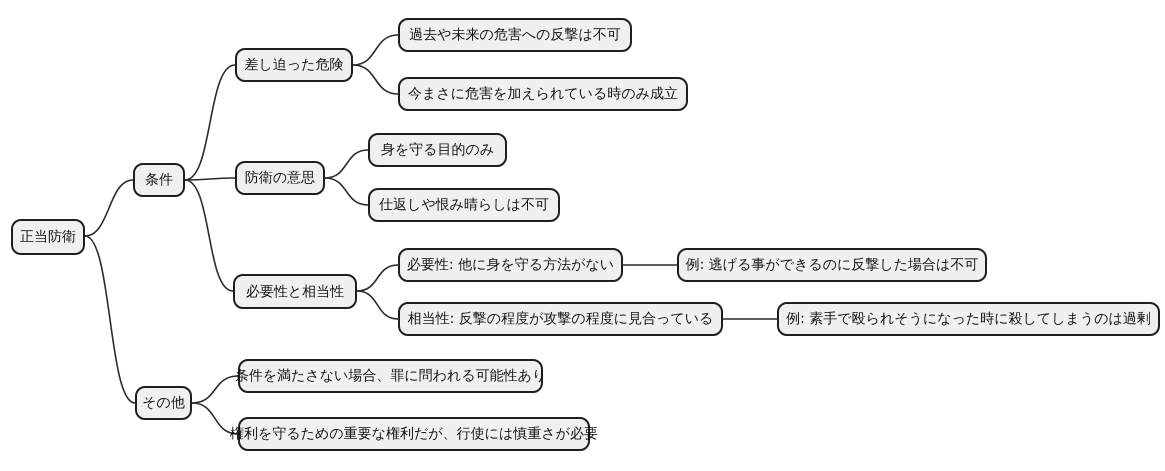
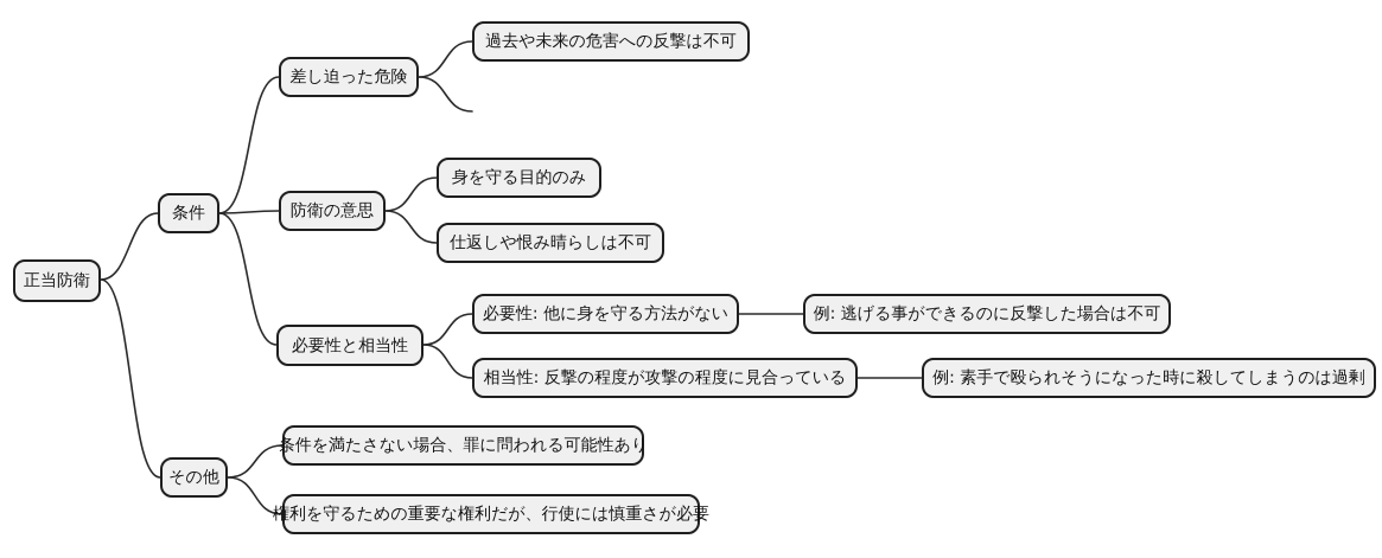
  正当防衛
  条件
  差し迫った危険
  過去や未来の危害への反撃は不可
- 今まさに危害を加えられている時のみ成立
  防衛の意思
  身を守る目的のみ
  仕返しや恨み晴らしは不可
  必要性と相当性
  必要性: 他に身を守る方法がない
  例: 逃げる事ができるのに反撃した場合は不可
  相当性: 反撃の程度が攻撃の程度に見合っている
  例: 素手で殴られそうになった時に殺してしまうのは過剰
  その他
  条件を満たさない場合、罪に問われる可能性あり
  権利を守るための重要な権利だが、行使には慎重さが必要
